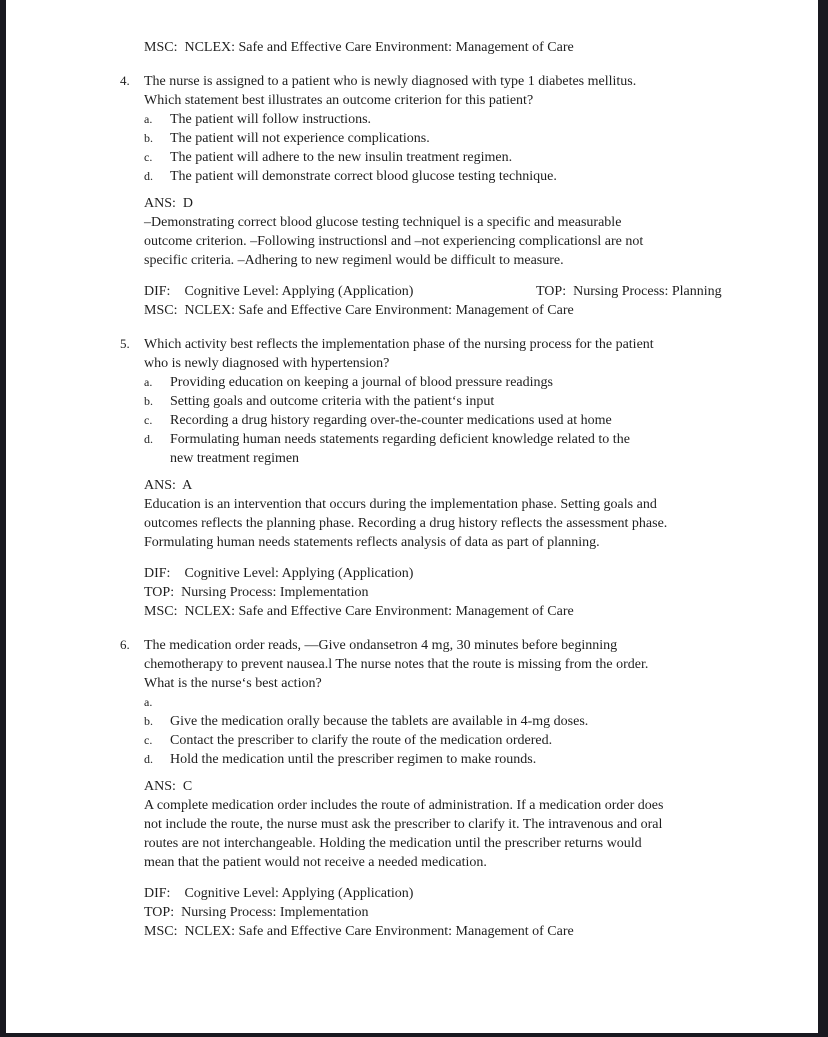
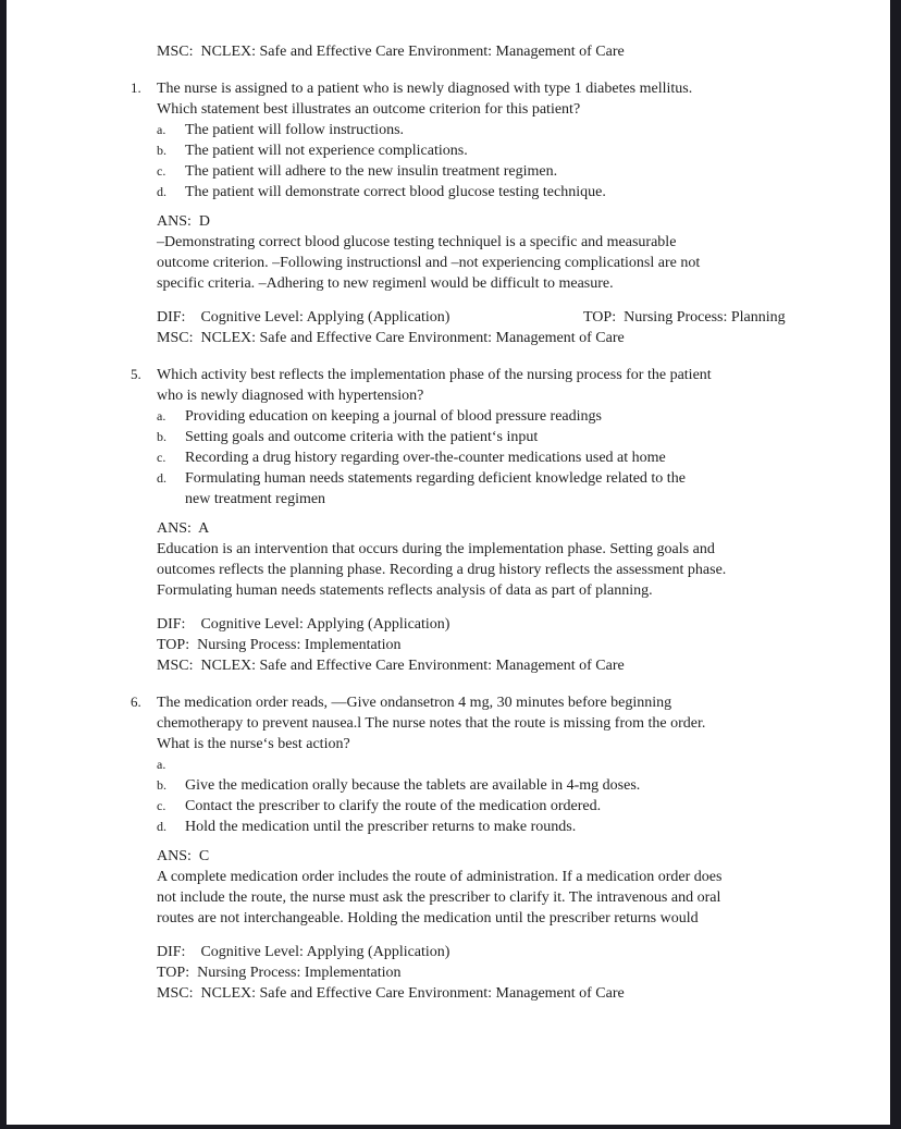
  MSC: NCLEX: Safe and Effective Care Environment: Management of Care
- 4.
+ 1.
  The nurse is assigned to a patient who is newly diagnosed with type 1 diabetes mellitus.
  Which statement best illustrates an outcome criterion for this patient?
  a.
  The patient will follow instructions.
  b.
  The patient will not experience complications.
  c.
  The patient will adhere to the new insulin treatment regimen.
  d.
  The patient will demonstrate correct blood glucose testing technique.
  ANS: D
  –Demonstrating correct blood glucose testing techniquel is a specific and measurable
  outcome criterion. –Following instructionsl and –not experiencing complicationsl are not
  specific criteria. –Adhering to new regimenl would be difficult to measure.
  DIF: Cognitive Level: Applying (Application)
  TOP: Nursing Process: Planning
  MSC: NCLEX: Safe and Effective Care Environment: Management of Care
  5.
  Which activity best reflects the implementation phase of the nursing process for the patient
  who is newly diagnosed with hypertension?
  a.
  Providing education on keeping a journal of blood pressure readings
  b.
  Setting goals and outcome criteria with the patient‘s input
  c.
  Recording a drug history regarding over-the-counter medications used at home
  d.
  Formulating human needs statements regarding deficient knowledge related to the
  new treatment regimen
  ANS: A
  Education is an intervention that occurs during the implementation phase. Setting goals and
  outcomes reflects the planning phase. Recording a drug history reflects the assessment phase.
  Formulating human needs statements reflects analysis of data as part of planning.
  DIF: Cognitive Level: Applying (Application)
  TOP: Nursing Process: Implementation
  MSC: NCLEX: Safe and Effective Care Environment: Management of Care
  6.
  The medication order reads, —Give ondansetron 4 mg, 30 minutes before beginning
  chemotherapy to prevent nausea.l The nurse notes that the route is missing from the order.
  What is the nurse‘s best action?
  a.
  b.
  Give the medication orally because the tablets are available in 4-mg doses.
  c.
  Contact the prescriber to clarify the route of the medication ordered.
  d.
- Hold the medication until the prescriber regimen to make rounds.
+ Hold the medication until the prescriber returns to make rounds.
  ANS: C
  A complete medication order includes the route of administration. If a medication order does
  not include the route, the nurse must ask the prescriber to clarify it. The intravenous and oral
  routes are not interchangeable. Holding the medication until the prescriber returns would
- mean that the patient would not receive a needed medication.
  DIF: Cognitive Level: Applying (Application)
  TOP: Nursing Process: Implementation
  MSC: NCLEX: Safe and Effective Care Environment: Management of Care
